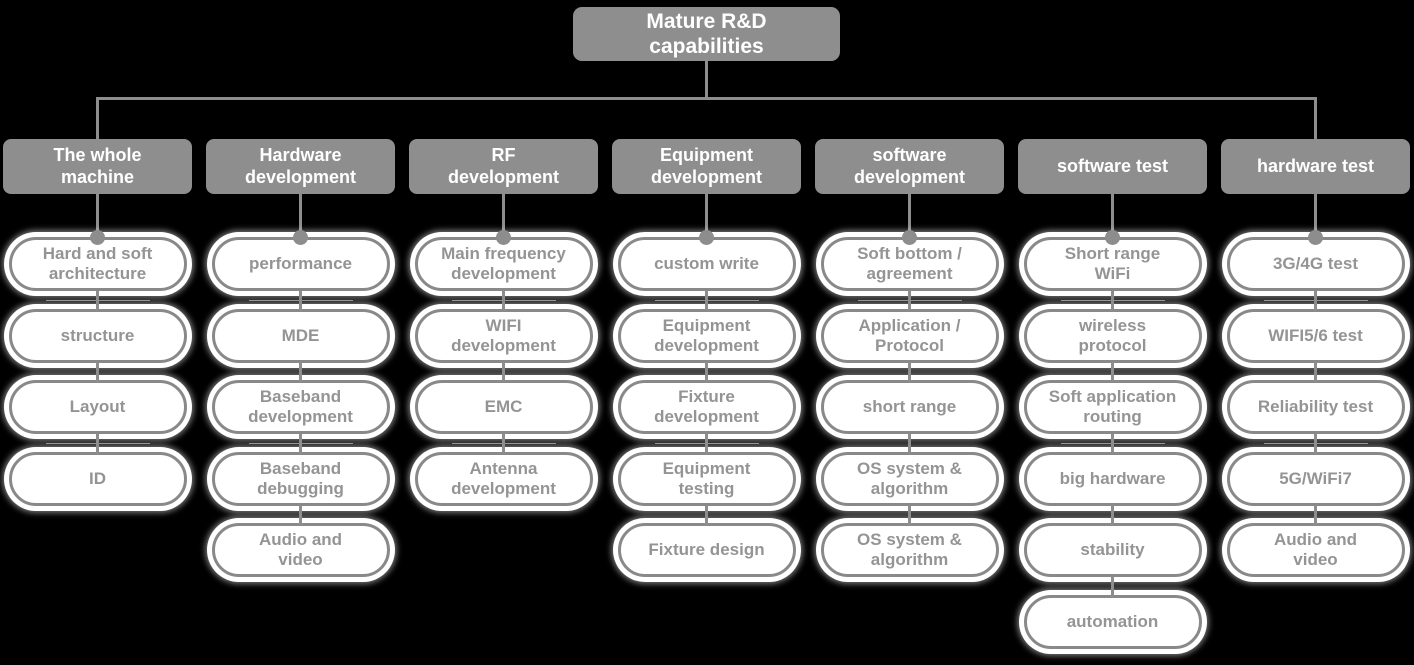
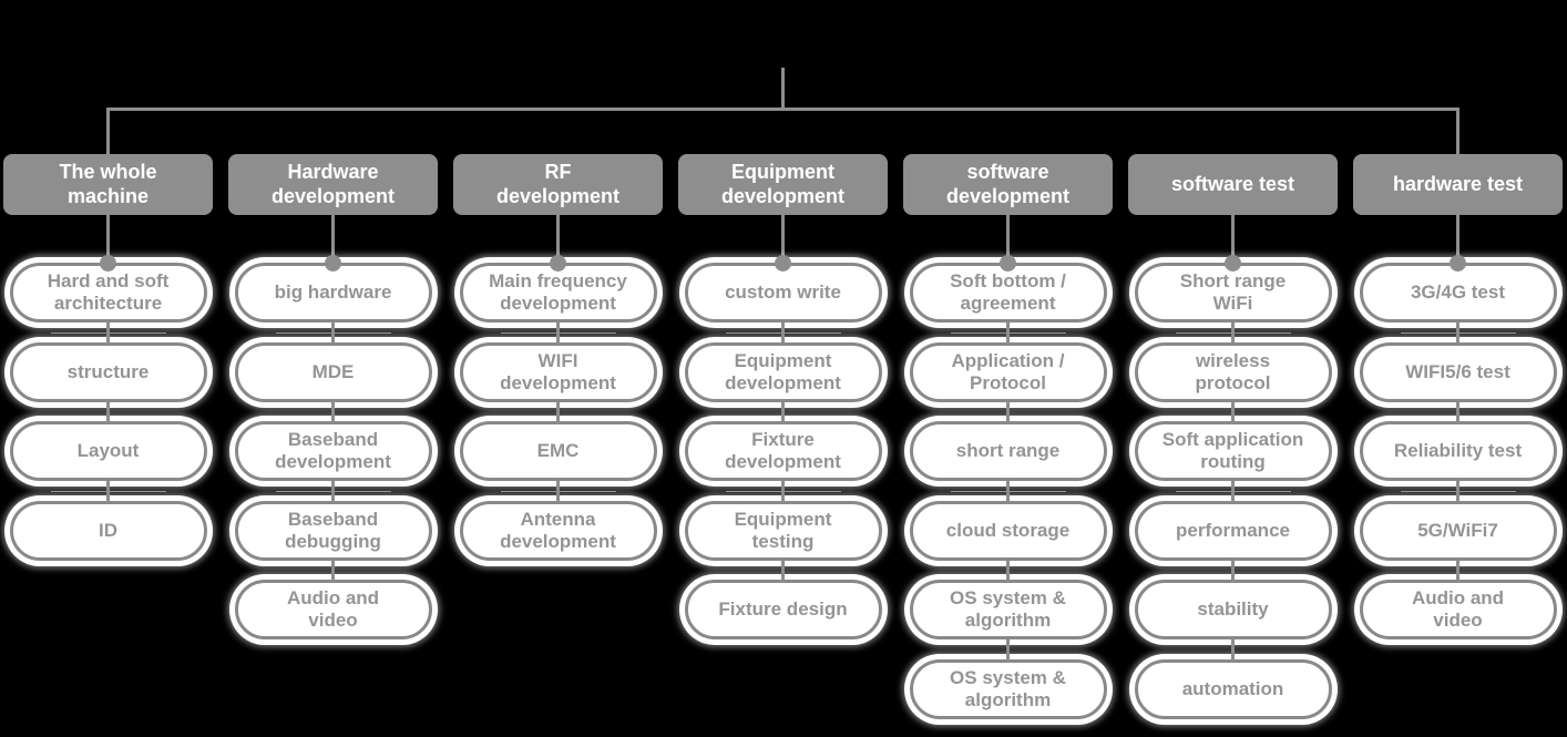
- Mature R&D
- capabilities
  The whole
  machine
  Hard and soft
  architecture
  structure
  Layout
  ID
  Hardware
  development
- performance
+ big hardware
  MDE
  Baseband
  development
  Baseband
  debugging
  Audio and
  video
  RF
  development
  Main frequency
  development
  WIFI
  development
  EMC
  Antenna
  development
  Equipment
  development
  custom write
  Equipment
  development
  Fixture
  development
  Equipment
  testing
  Fixture design
  software
  development
  Soft bottom /
  agreement
  Application /
  Protocol
  short range
+ cloud storage
  OS system &
  algorithm
  OS system &
  algorithm
  software test
  Short range
  WiFi
  wireless
  protocol
  Soft application
  routing
- big hardware
+ performance
  stability
  automation
  hardware test
  3G/4G test
  WIFI5/6 test
  Reliability test
  5G/WiFi7
  Audio and
  video
